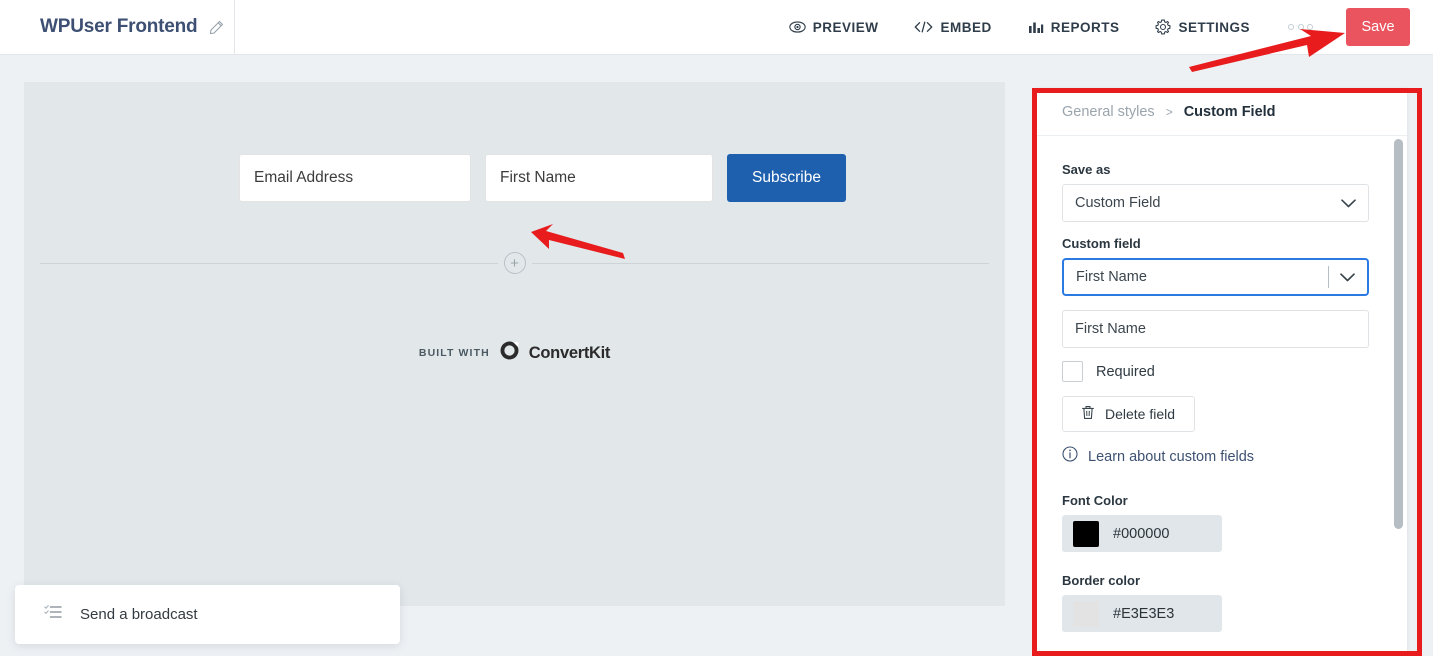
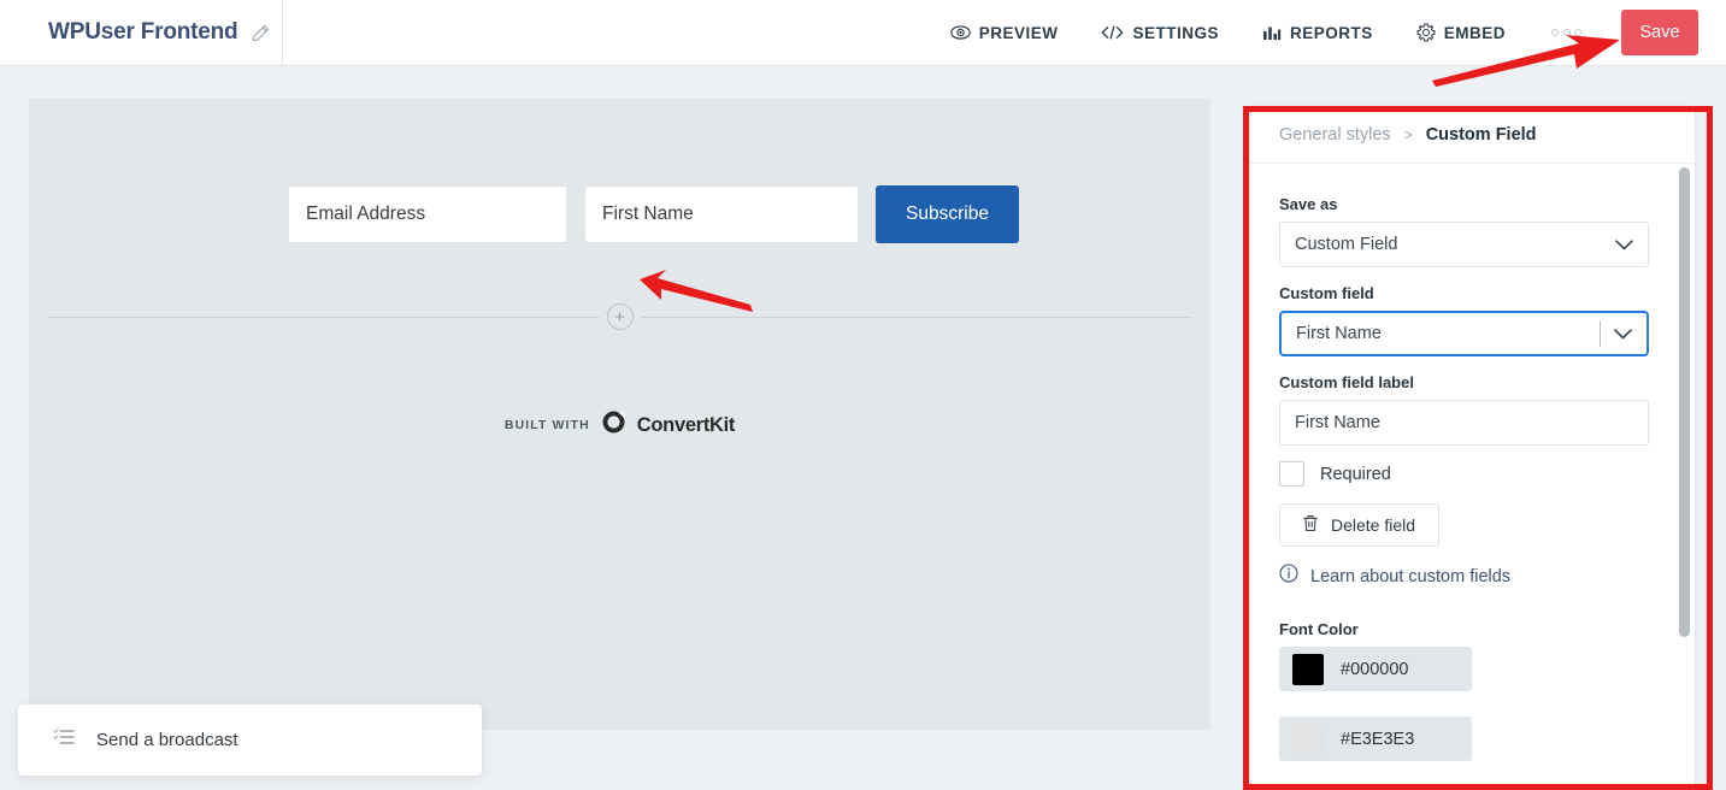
  WPUser Frontend
  PREVIEW
- EMBED
+ SETTINGS
  REPORTS
- SETTINGS
+ EMBED
  Save
  Email Address
  First Name
  Subscribe
  +
  BUILT WITH
  ConvertKit
  Send a broadcast
  General styles
  >
  Custom Field
  Save as
  Custom Field
  Custom field
  First Name
+ Custom field label
  First Name
  Required
  Delete field
  Learn about custom fields
  Font Color
  #000000
- Border color
  #E3E3E3
